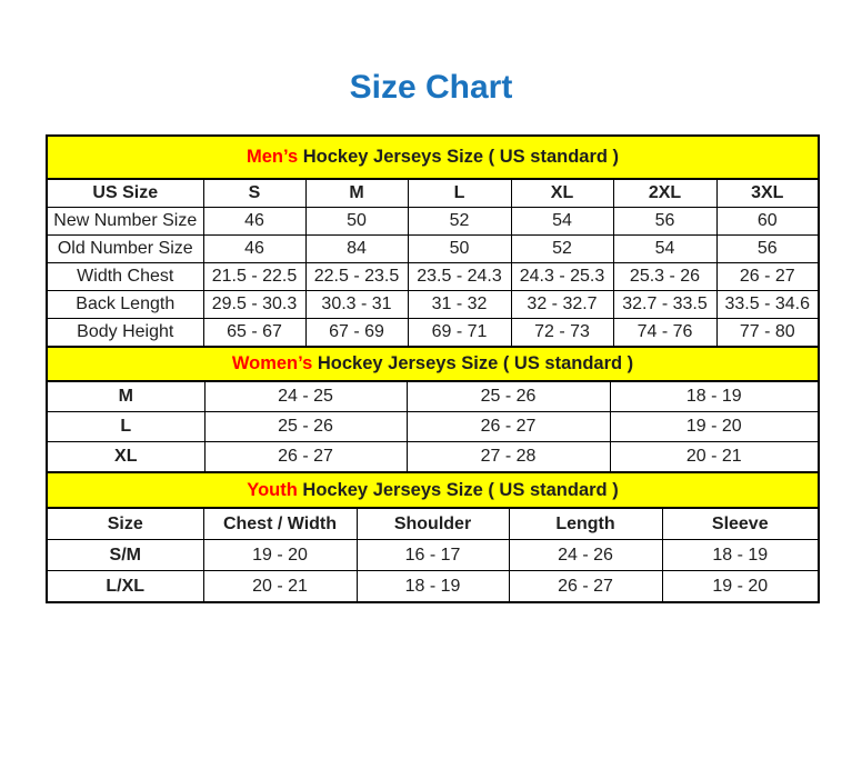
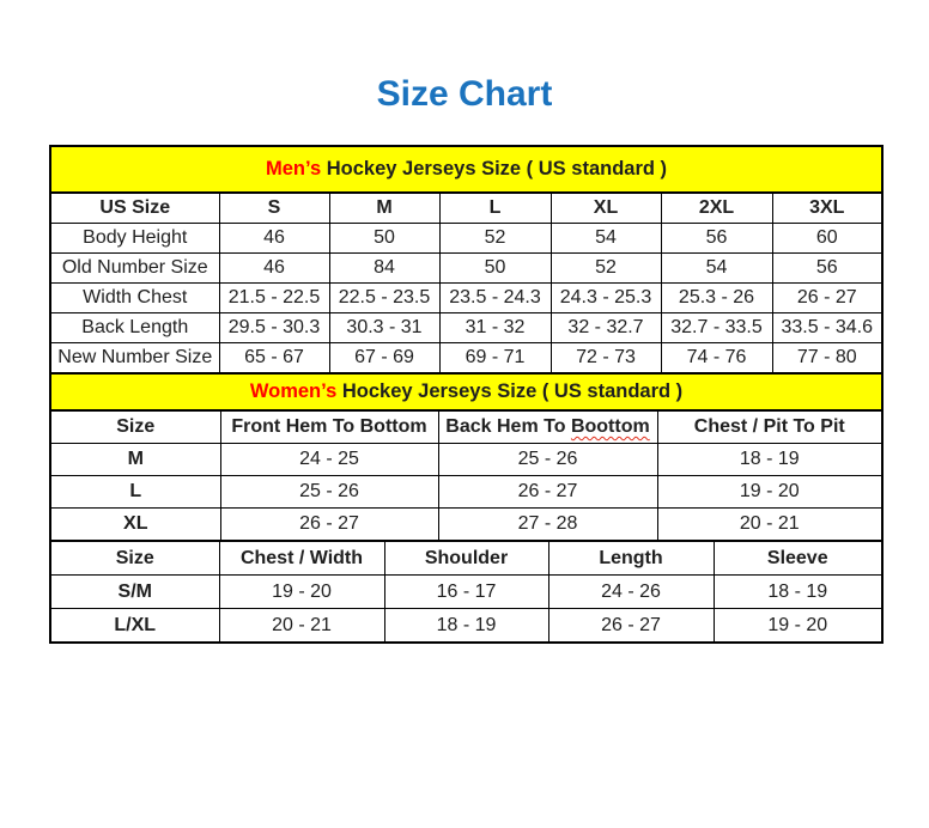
  Size Chart
  Men’s Hockey Jerseys Size ( US standard )
  US Size	S	M	L	XL	2XL	3XL
- New Number Size	46	50	52	54	56	60
+ Body Height	46	50	52	54	56	60
  Old Number Size	46	84	50	52	54	56
  Width Chest	21.5 - 22.5	22.5 - 23.5	23.5 - 24.3	24.3 - 25.3	25.3 - 26	26 - 27
  Back Length	29.5 - 30.3	30.3 - 31	31 - 32	32 - 32.7	32.7 - 33.5	33.5 - 34.6
- Body Height	65 - 67	67 - 69	69 - 71	72 - 73	74 - 76	77 - 80
+ New Number Size	65 - 67	67 - 69	69 - 71	72 - 73	74 - 76	77 - 80
  Women’s Hockey Jerseys Size ( US standard )
+ Size	Front Hem To Bottom	Back Hem To Boottom	Chest / Pit To Pit
  M	24 - 25	25 - 26	18 - 19
  L	25 - 26	26 - 27	19 - 20
  XL	26 - 27	27 - 28	20 - 21
- Youth Hockey Jerseys Size ( US standard )
  Size	Chest / Width	Shoulder	Length	Sleeve
  S/M	19 - 20	16 - 17	24 - 26	18 - 19
  L/XL	20 - 21	18 - 19	26 - 27	19 - 20
